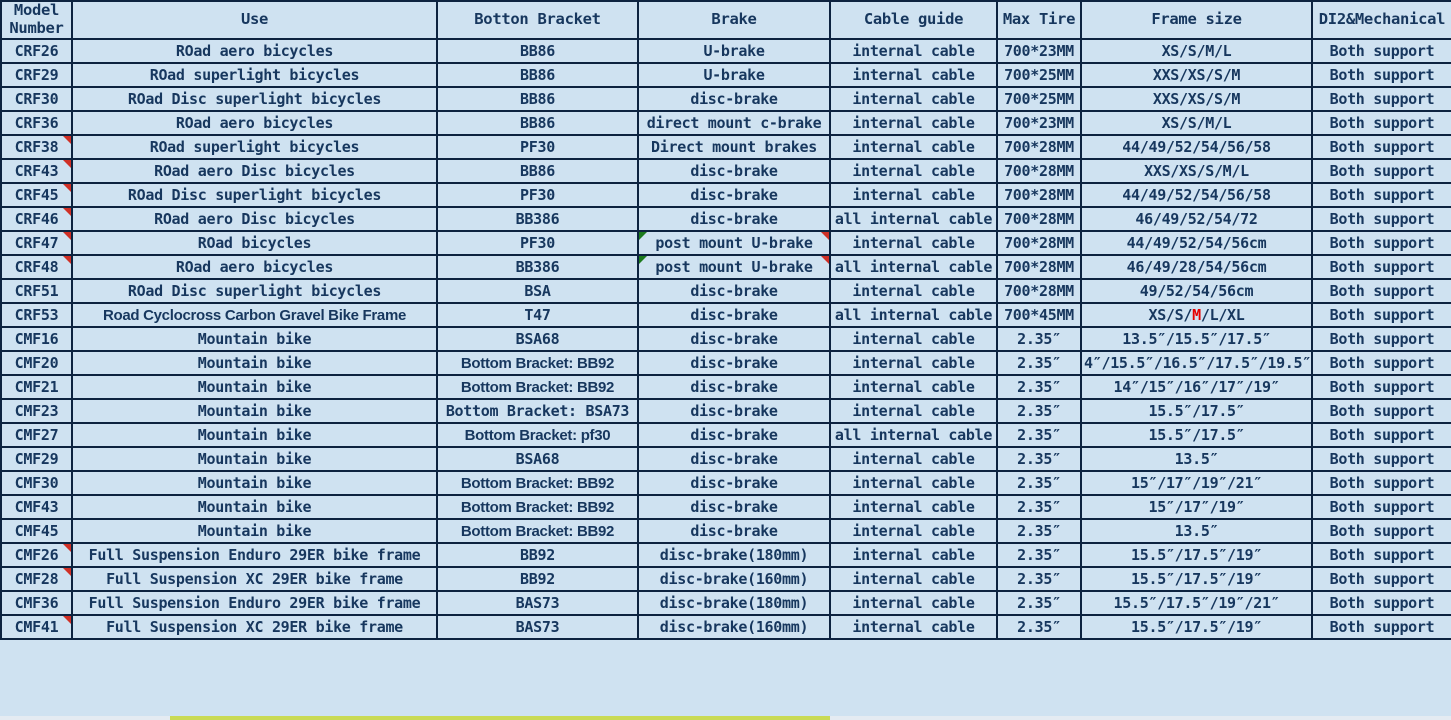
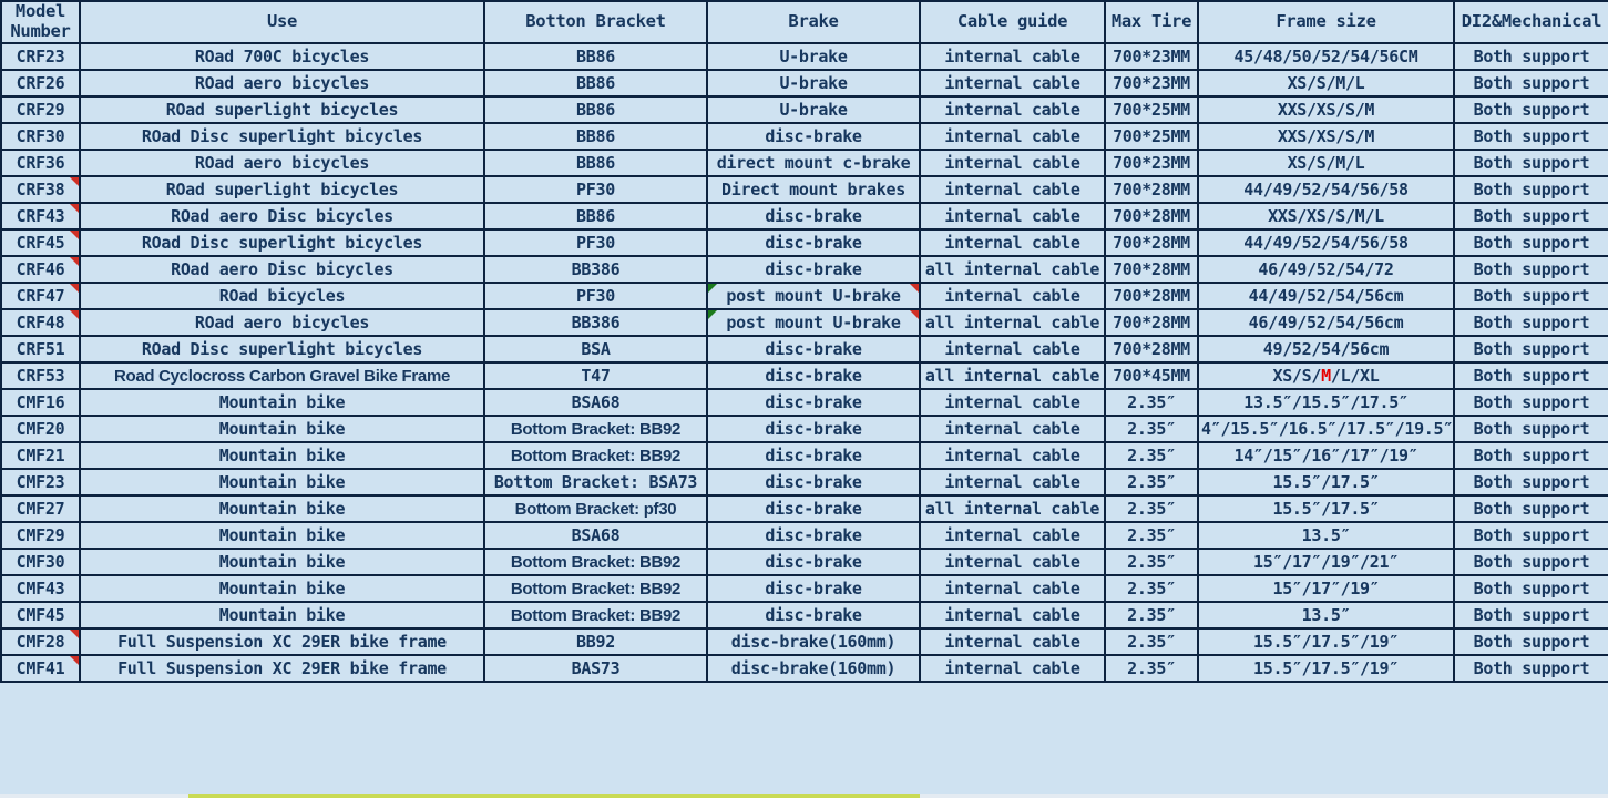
  Model Number	Use	Botton Bracket	Brake	Cable guide	Max Tire	Frame size	DI2&Mechanical
+ CRF23	ROad 700C bicycles	BB86	U-brake	internal cable	700*23MM	45/48/50/52/54/56CM	Both support
  CRF26	ROad aero bicycles	BB86	U-brake	internal cable	700*23MM	XS/S/M/L	Both support
  CRF29	ROad superlight bicycles	BB86	U-brake	internal cable	700*25MM	XXS/XS/S/M	Both support
  CRF30	ROad Disc superlight bicycles	BB86	disc-brake	internal cable	700*25MM	XXS/XS/S/M	Both support
  CRF36	ROad aero bicycles	BB86	direct mount c-brake	internal cable	700*23MM	XS/S/M/L	Both support
  CRF38	ROad superlight bicycles	PF30	Direct mount brakes	internal cable	700*28MM	44/49/52/54/56/58	Both support
  CRF43	ROad aero Disc bicycles	BB86	disc-brake	internal cable	700*28MM	XXS/XS/S/M/L	Both support
  CRF45	ROad Disc superlight bicycles	PF30	disc-brake	internal cable	700*28MM	44/49/52/54/56/58	Both support
  CRF46	ROad aero Disc bicycles	BB386	disc-brake	all internal cable	700*28MM	46/49/52/54/72	Both support
  CRF47	ROad bicycles	PF30	post mount U-brake	internal cable	700*28MM	44/49/52/54/56cm	Both support
- CRF48	ROad aero bicycles	BB386	post mount U-brake	all internal cable	700*28MM	46/49/28/54/56cm	Both support
+ CRF48	ROad aero bicycles	BB386	post mount U-brake	all internal cable	700*28MM	46/49/52/54/56cm	Both support
  CRF51	ROad Disc superlight bicycles	BSA	disc-brake	internal cable	700*28MM	49/52/54/56cm	Both support
  CRF53	Road Cyclocross Carbon Gravel Bike Frame	T47	disc-brake	all internal cable	700*45MM	XS/S/M/L/XL	Both support
  CMF16	Mountain bike	BSA68	disc-brake	internal cable	2.35″	13.5″/15.5″/17.5″	Both support
  CMF20	Mountain bike	Bottom Bracket: BB92	disc-brake	internal cable	2.35″	4″/15.5″/16.5″/17.5″/19.5″	Both support
  CMF21	Mountain bike	Bottom Bracket: BB92	disc-brake	internal cable	2.35″	14″/15″/16″/17″/19″	Both support
  CMF23	Mountain bike	Bottom Bracket: BSA73	disc-brake	internal cable	2.35″	15.5″/17.5″	Both support
  CMF27	Mountain bike	Bottom Bracket: pf30	disc-brake	all internal cable	2.35″	15.5″/17.5″	Both support
  CMF29	Mountain bike	BSA68	disc-brake	internal cable	2.35″	13.5″	Both support
  CMF30	Mountain bike	Bottom Bracket: BB92	disc-brake	internal cable	2.35″	15″/17″/19″/21″	Both support
  CMF43	Mountain bike	Bottom Bracket: BB92	disc-brake	internal cable	2.35″	15″/17″/19″	Both support
  CMF45	Mountain bike	Bottom Bracket: BB92	disc-brake	internal cable	2.35″	13.5″	Both support
- CMF26	Full Suspension Enduro 29ER bike frame	BB92	disc-brake(180mm)	internal cable	2.35″	15.5″/17.5″/19″	Both support
  CMF28	Full Suspension XC 29ER bike frame	BB92	disc-brake(160mm)	internal cable	2.35″	15.5″/17.5″/19″	Both support
- CMF36	Full Suspension Enduro 29ER bike frame	BAS73	disc-brake(180mm)	internal cable	2.35″	15.5″/17.5″/19″/21″	Both support
  CMF41	Full Suspension XC 29ER bike frame	BAS73	disc-brake(160mm)	internal cable	2.35″	15.5″/17.5″/19″	Both support
